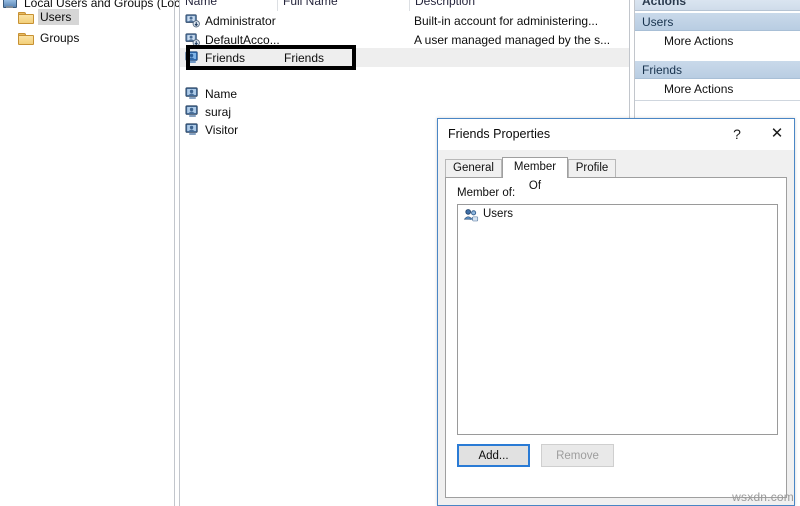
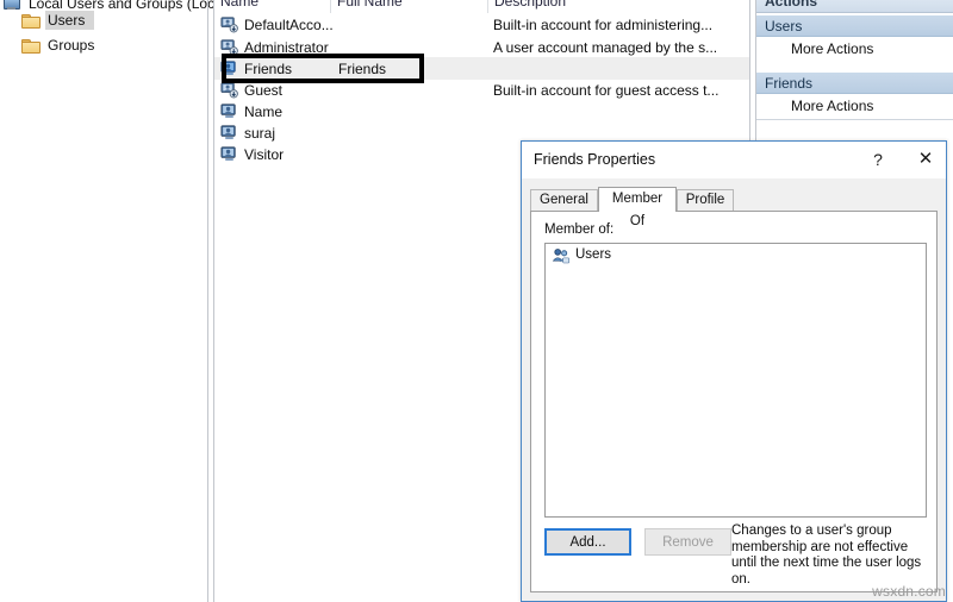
  Local Users and Groups (Loc
  Users
  Groups
  Name
  Full Name
  Description
- Administrator
+ DefaultAcco...
  Built-in account for administering...
- DefaultAcco...
+ Administrator
- A user managed managed by the s...
+ A user account managed by the s...
  Friends
  Friends
+ Guest
+ Built-in account for guest access t...
  Name
  suraj
  Visitor
  Actions
  Users
  More Actions
  Friends
  More Actions
  Friends Properties
  ?
  ✕
  General
  Member Of
  Profile
  Member of:
  Users
  Add...
  Remove
+ Changes to a user's group membership are not effective until the next time the user logs on.
  wsxdn.com
